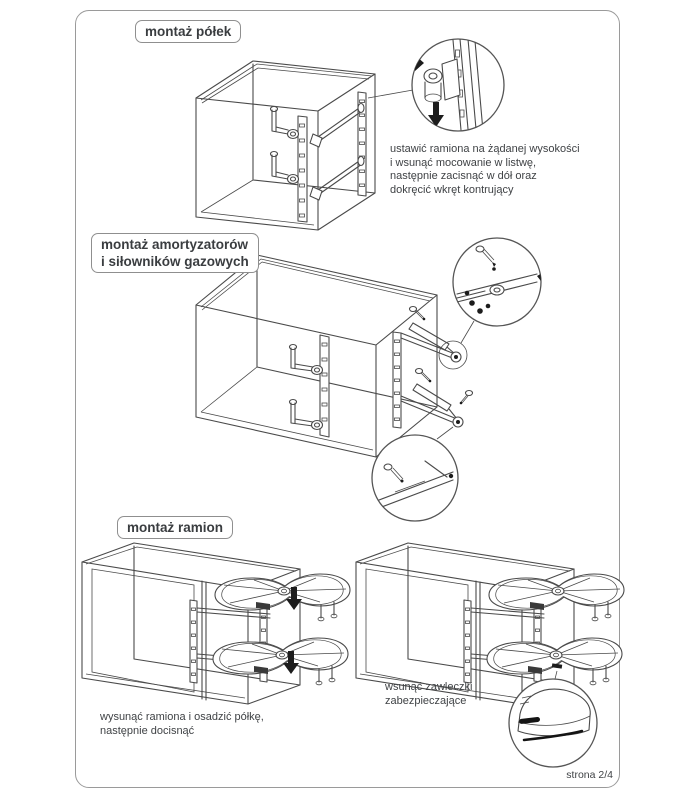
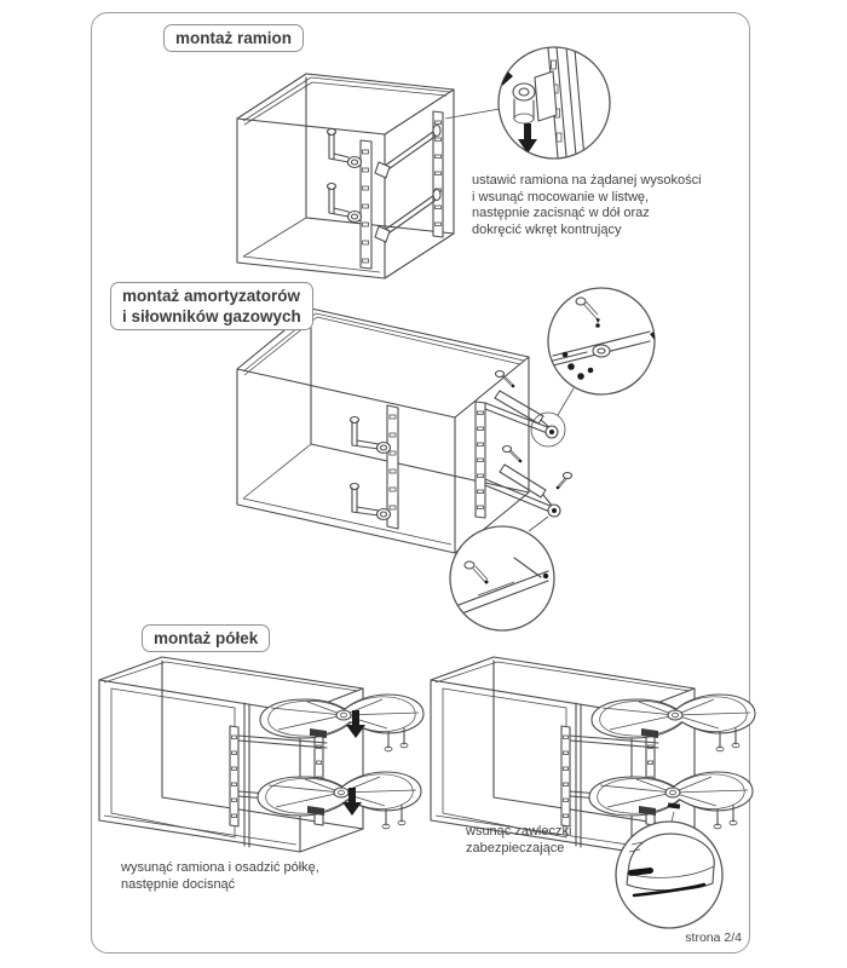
- montaż półek
+ montaż ramion
  ustawić ramiona na żądanej wysokości
  i wsunąć mocowanie w listwę,
  następnie zacisnąć w dół oraz
  dokręcić wkręt kontrujący
  montaż amortyzatorów
  i siłowników gazowych
- montaż ramion
+ montaż półek
  wysunąć ramiona i osadzić półkę,
  następnie docisnąć
  wsunąć zawleczki
  zabezpieczające
  strona 2/4
